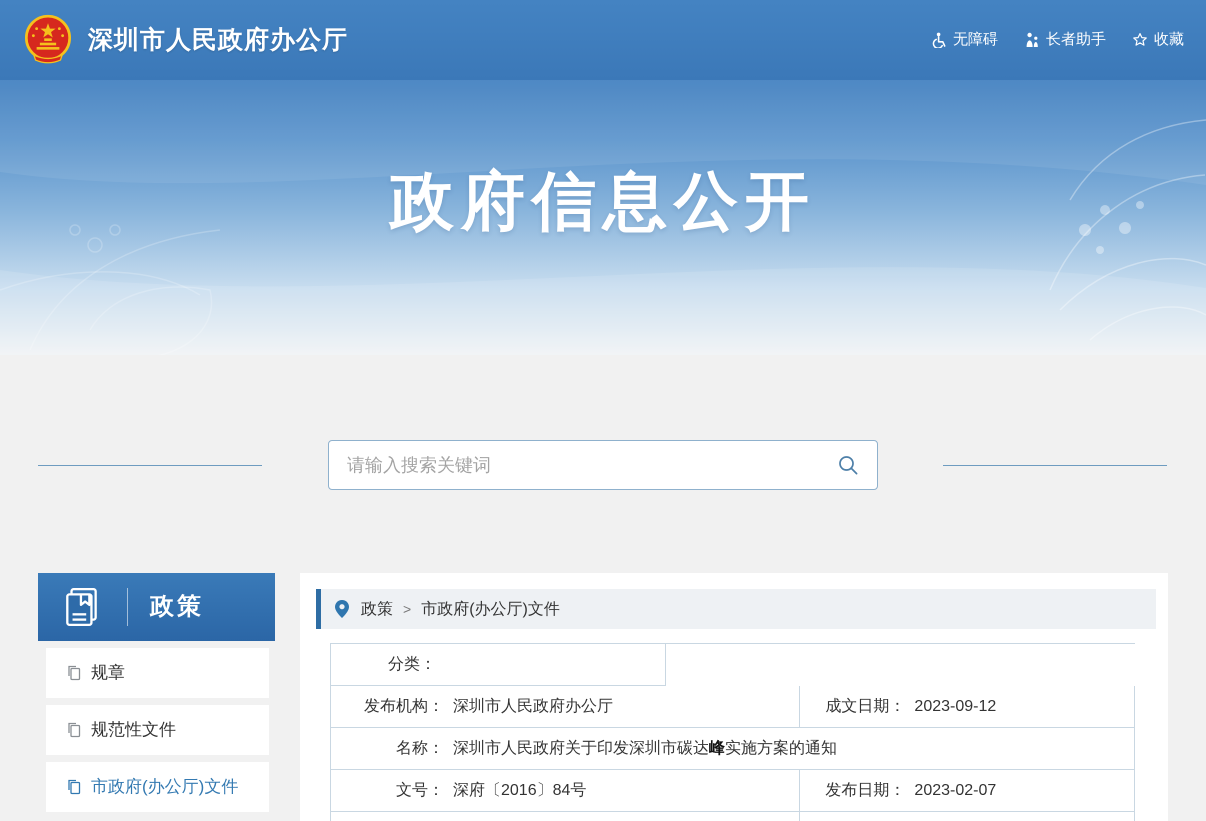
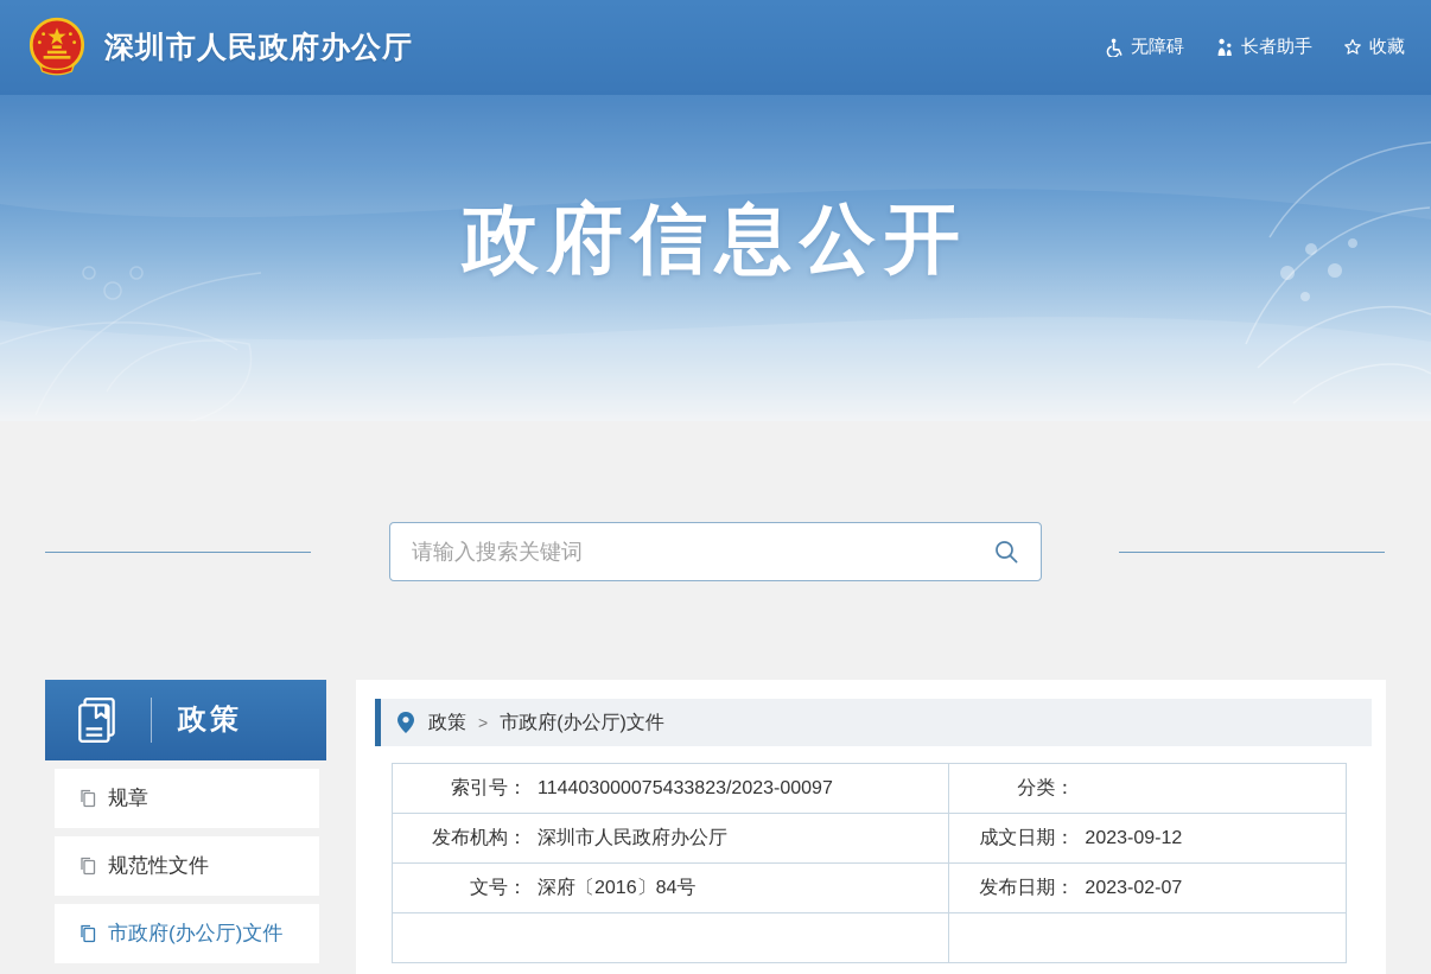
  深圳市人民政府办公厅
  无障碍
  长者助手
  收藏
  政府信息公开
  请输入搜索关键词
  政策
  规章
  规范性文件
  市政府(办公厅)文件
  政策
  >
  市政府(办公厅)文件
+ 索引号：
+ 114403000075433823/2023-00097
  分类：
  发布机构：
  深圳市人民政府办公厅
  成文日期：
  2023-09-12
- 名称：
- 深圳市人民政府关于印发深圳市碳达峰实施方案的通知
  文号：
  深府〔2016〕84号
  发布日期：
  2023-02-07
